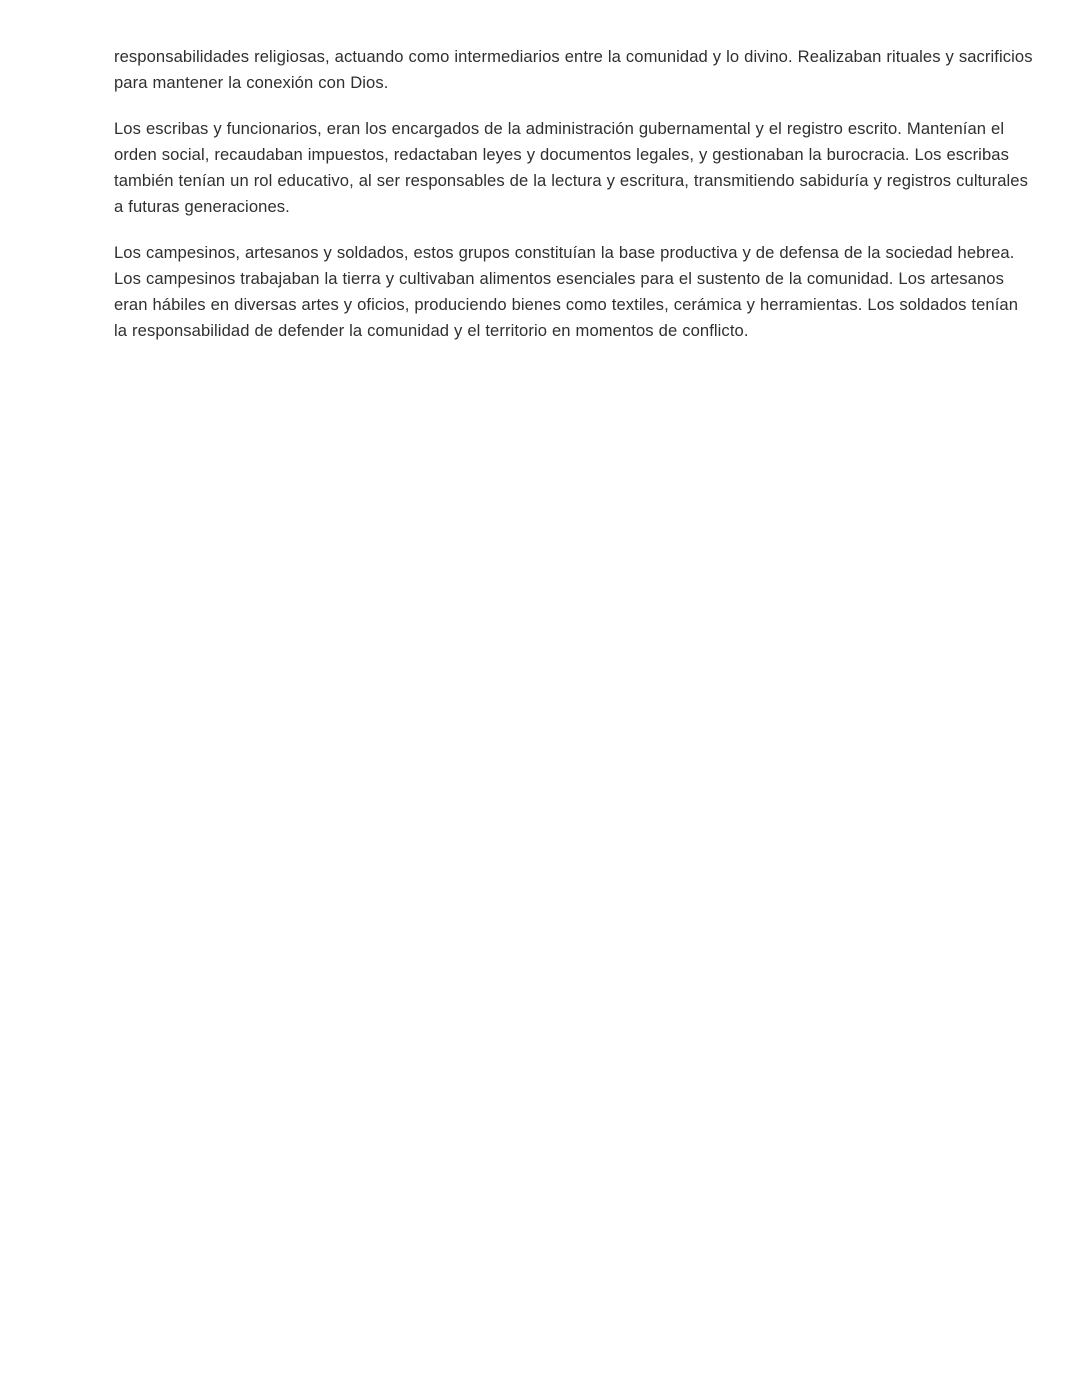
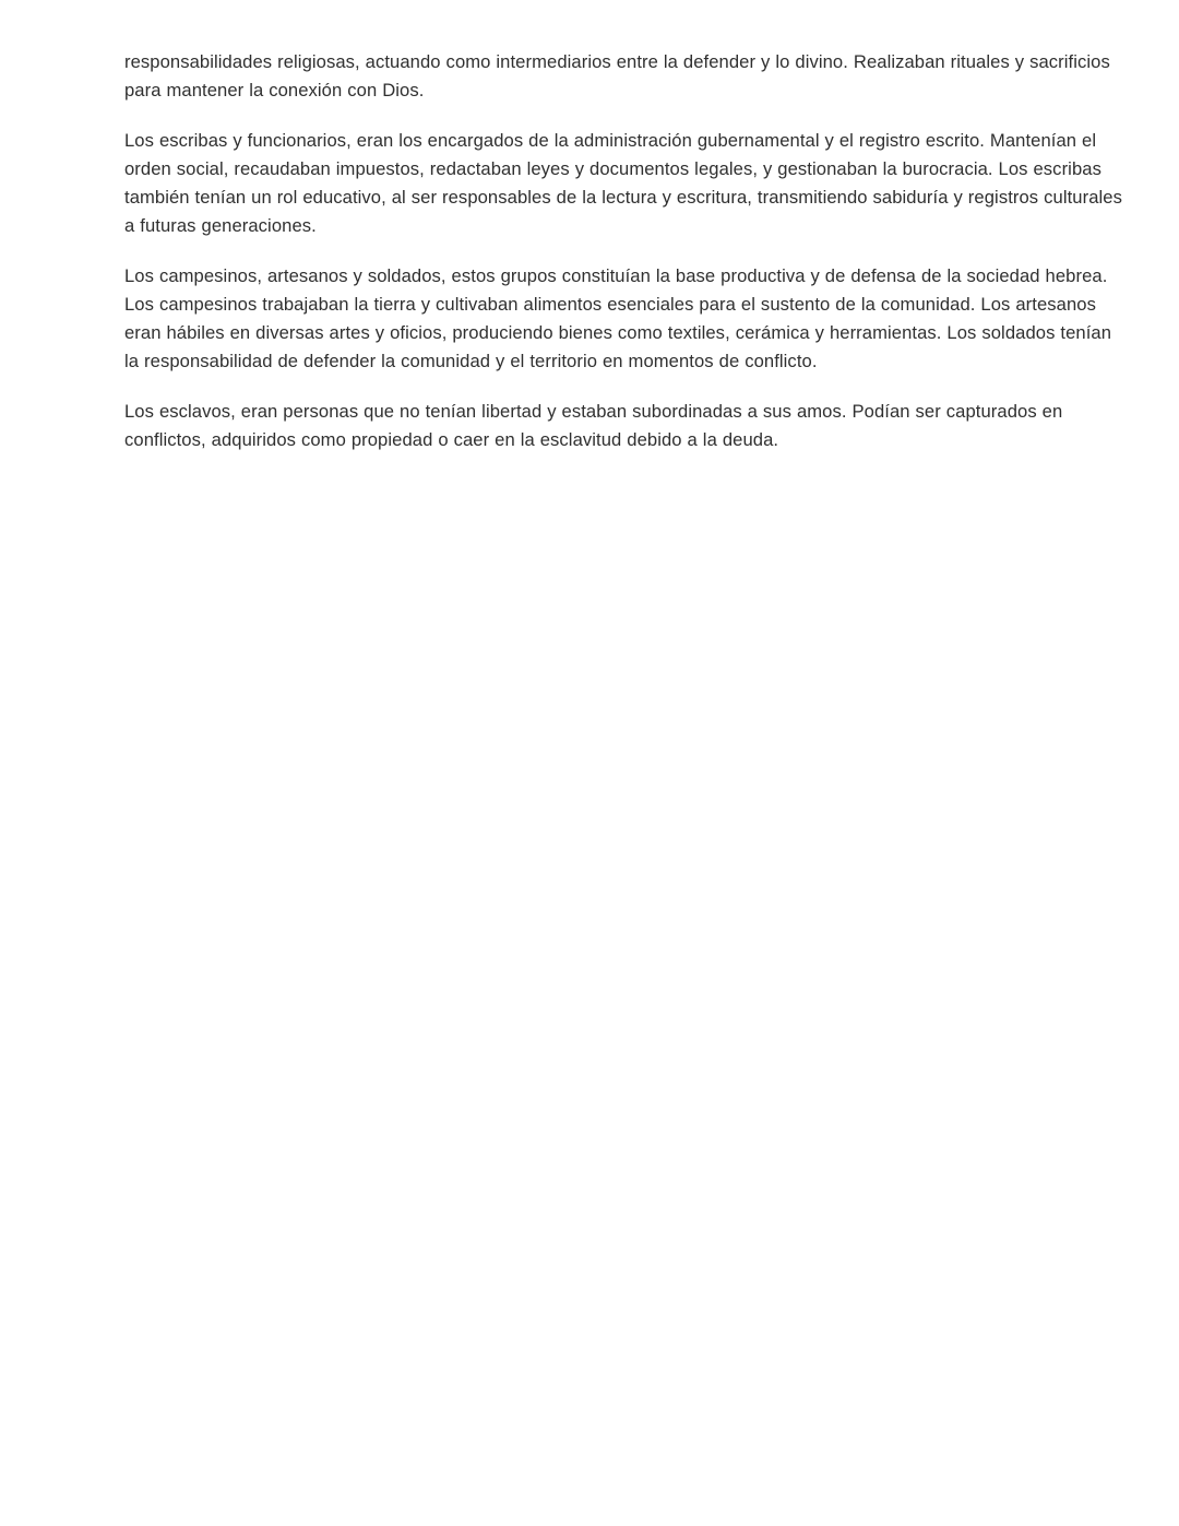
- responsabilidades religiosas, actuando como intermediarios entre la comunidad y lo divino. Realizaban rituales y sacrificios para mantener la conexión con Dios.
+ responsabilidades religiosas, actuando como intermediarios entre la defender y lo divino. Realizaban rituales y sacrificios para mantener la conexión con Dios.
  Los escribas y funcionarios, eran los encargados de la administración gubernamental y el registro escrito. Mantenían el orden social, recaudaban impuestos, redactaban leyes y documentos legales, y gestionaban la burocracia. Los escribas también tenían un rol educativo, al ser responsables de la lectura y escritura, transmitiendo sabiduría y registros culturales a futuras generaciones.
  Los campesinos, artesanos y soldados, estos grupos constituían la base productiva y de defensa de la sociedad hebrea. Los campesinos trabajaban la tierra y cultivaban alimentos esenciales para el sustento de la comunidad. Los artesanos eran hábiles en diversas artes y oficios, produciendo bienes como textiles, cerámica y herramientas. Los soldados tenían la responsabilidad de defender la comunidad y el territorio en momentos de conflicto.
+ Los esclavos, eran personas que no tenían libertad y estaban subordinadas a sus amos. Podían ser capturados en conflictos, adquiridos como propiedad o caer en la esclavitud debido a la deuda.
